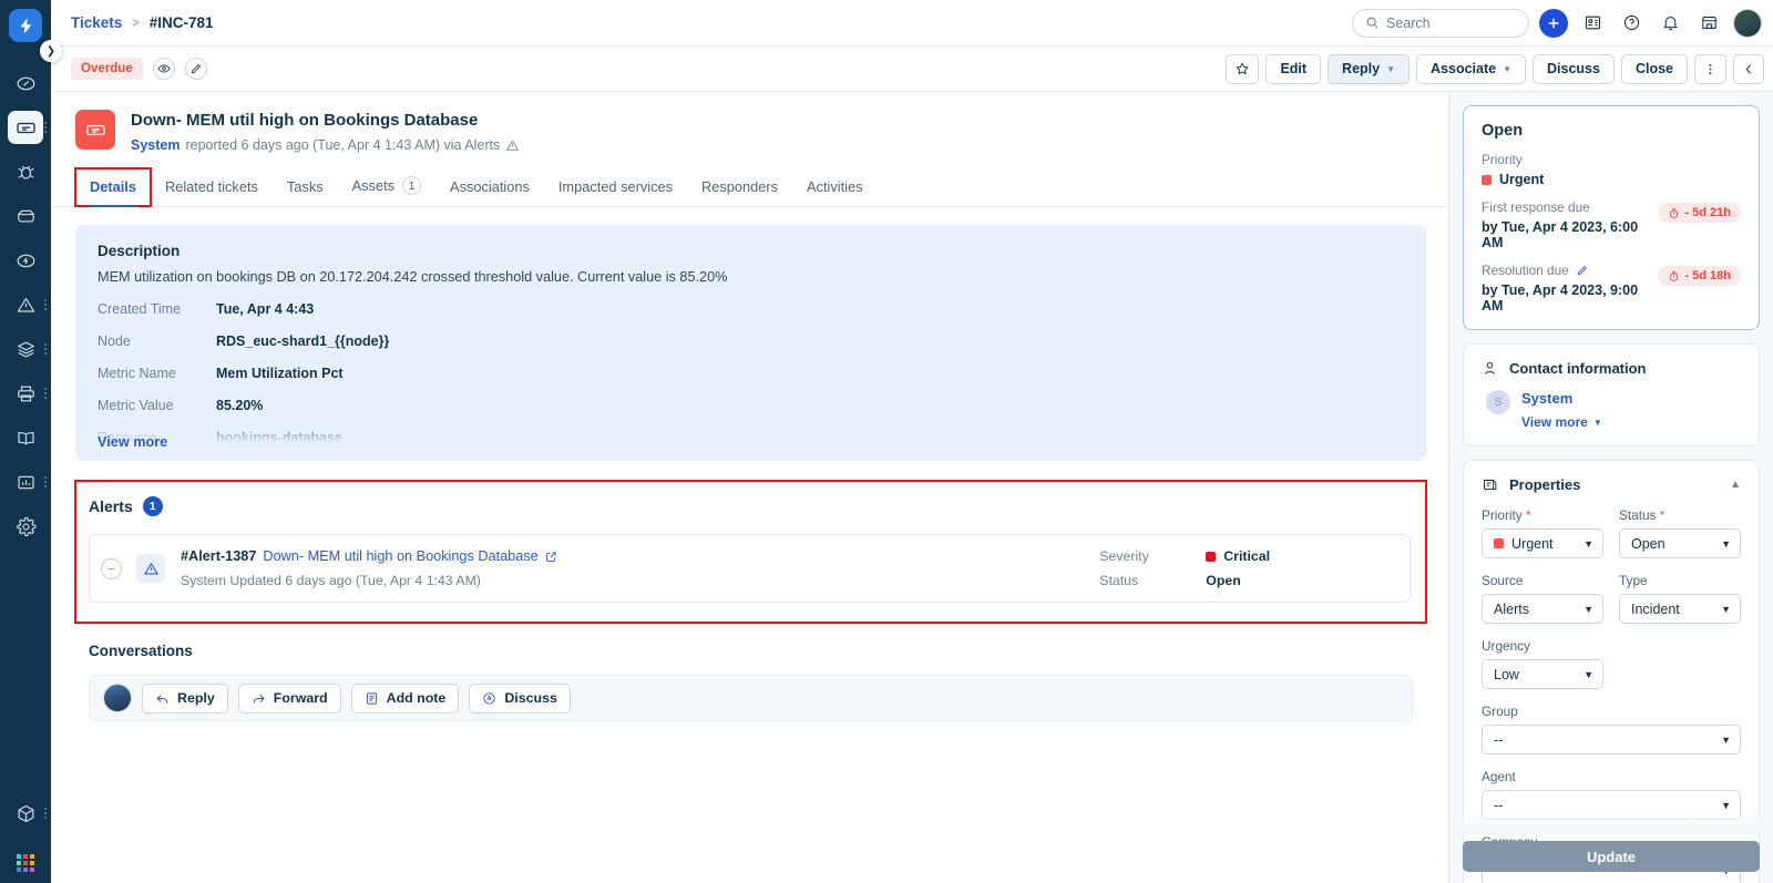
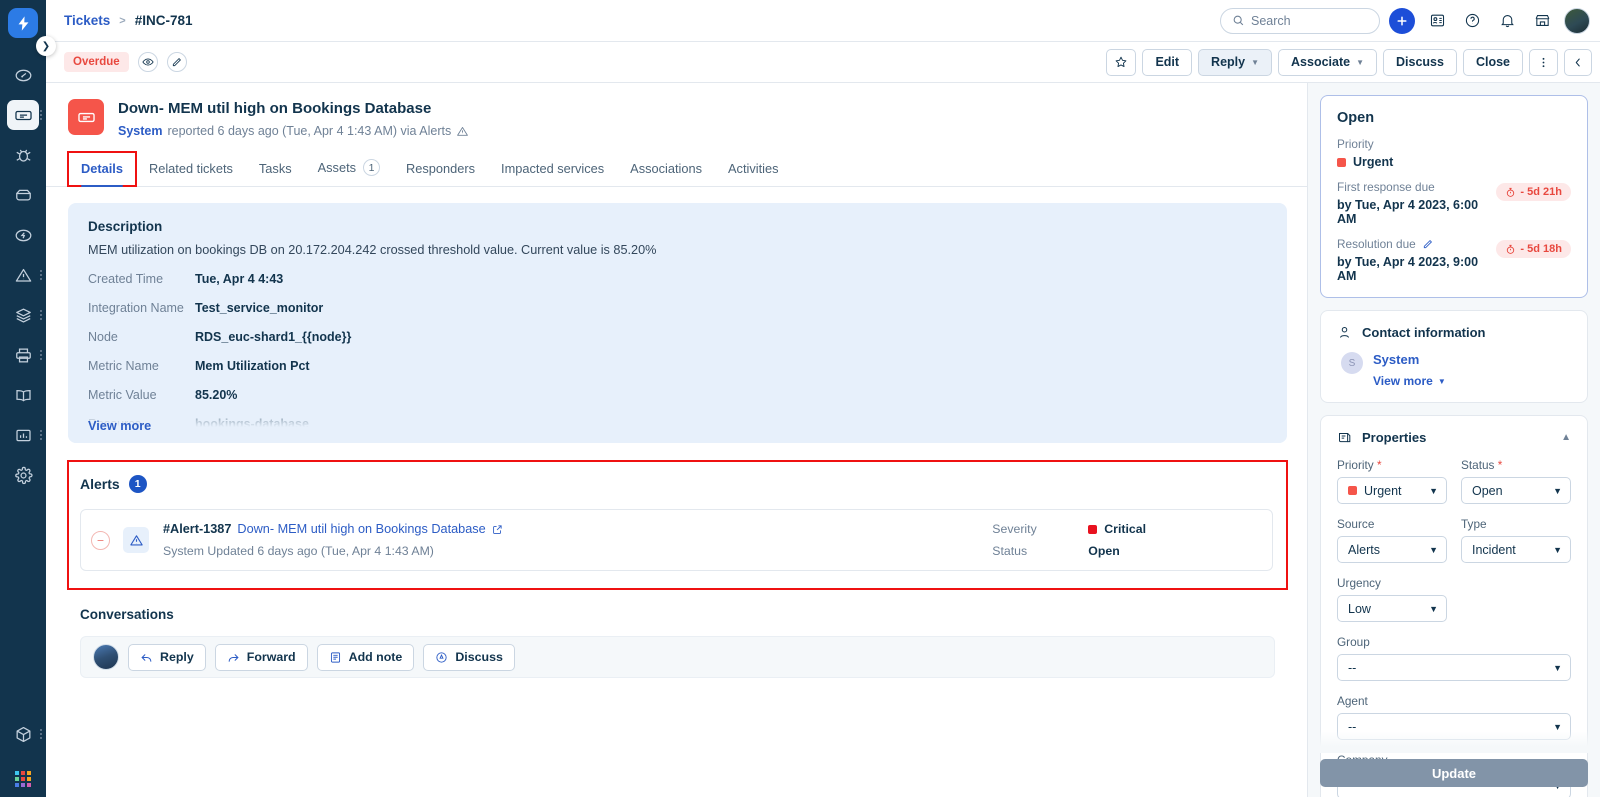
  ❯
  Tickets
  >
  #INC-781
  Search
  Overdue
  Edit
  Reply
  ▼
  Associate
  ▼
  Discuss
  Close
  Down- MEM util high on Bookings Database
  System
  reported 6 days ago (Tue, Apr 4 1:43 AM) via Alerts
  Details
  Related tickets
  Tasks
  Assets
  1
- Associations
+ Responders
  Impacted services
- Responders
+ Associations
  Activities
  Description
  MEM utilization on bookings DB on 20.172.204.242 crossed threshold value. Current value is 85.20%
  Created Time
  Tue, Apr 4 4:43
+ Integration Name
+ Test_service_monitor
  Node
  RDS_euc-shard1_{{node}}
  Metric Name
  Mem Utilization Pct
  Metric Value
  85.20%
  View more
  Alerts
  1
  #Alert-1387
  Down- MEM util high on Bookings Database
  System Updated 6 days ago (Tue, Apr 4 1:43 AM)
  Severity
  Critical
  Status
  Open
  Conversations
  Reply
  Forward
  Add note
  Discuss
  Open
  Priority
  Urgent
  First response due
  by Tue, Apr 4 2023, 6:00 AM
  - 5d 21h
  Resolution due
  by Tue, Apr 4 2023, 9:00 AM
  - 5d 18h
  Contact information
  S
  System
  View more
  ▼
  Properties
  ▲
  Priority *
  Urgent
  ▼
  Status *
  Open
  ▼
  Source
  Alerts
  ▼
  Type
  Incident
  ▼
  Urgency
  Low
  ▼
  Group
  --
  ▼
  Agent
  --
  ▼
  Update
